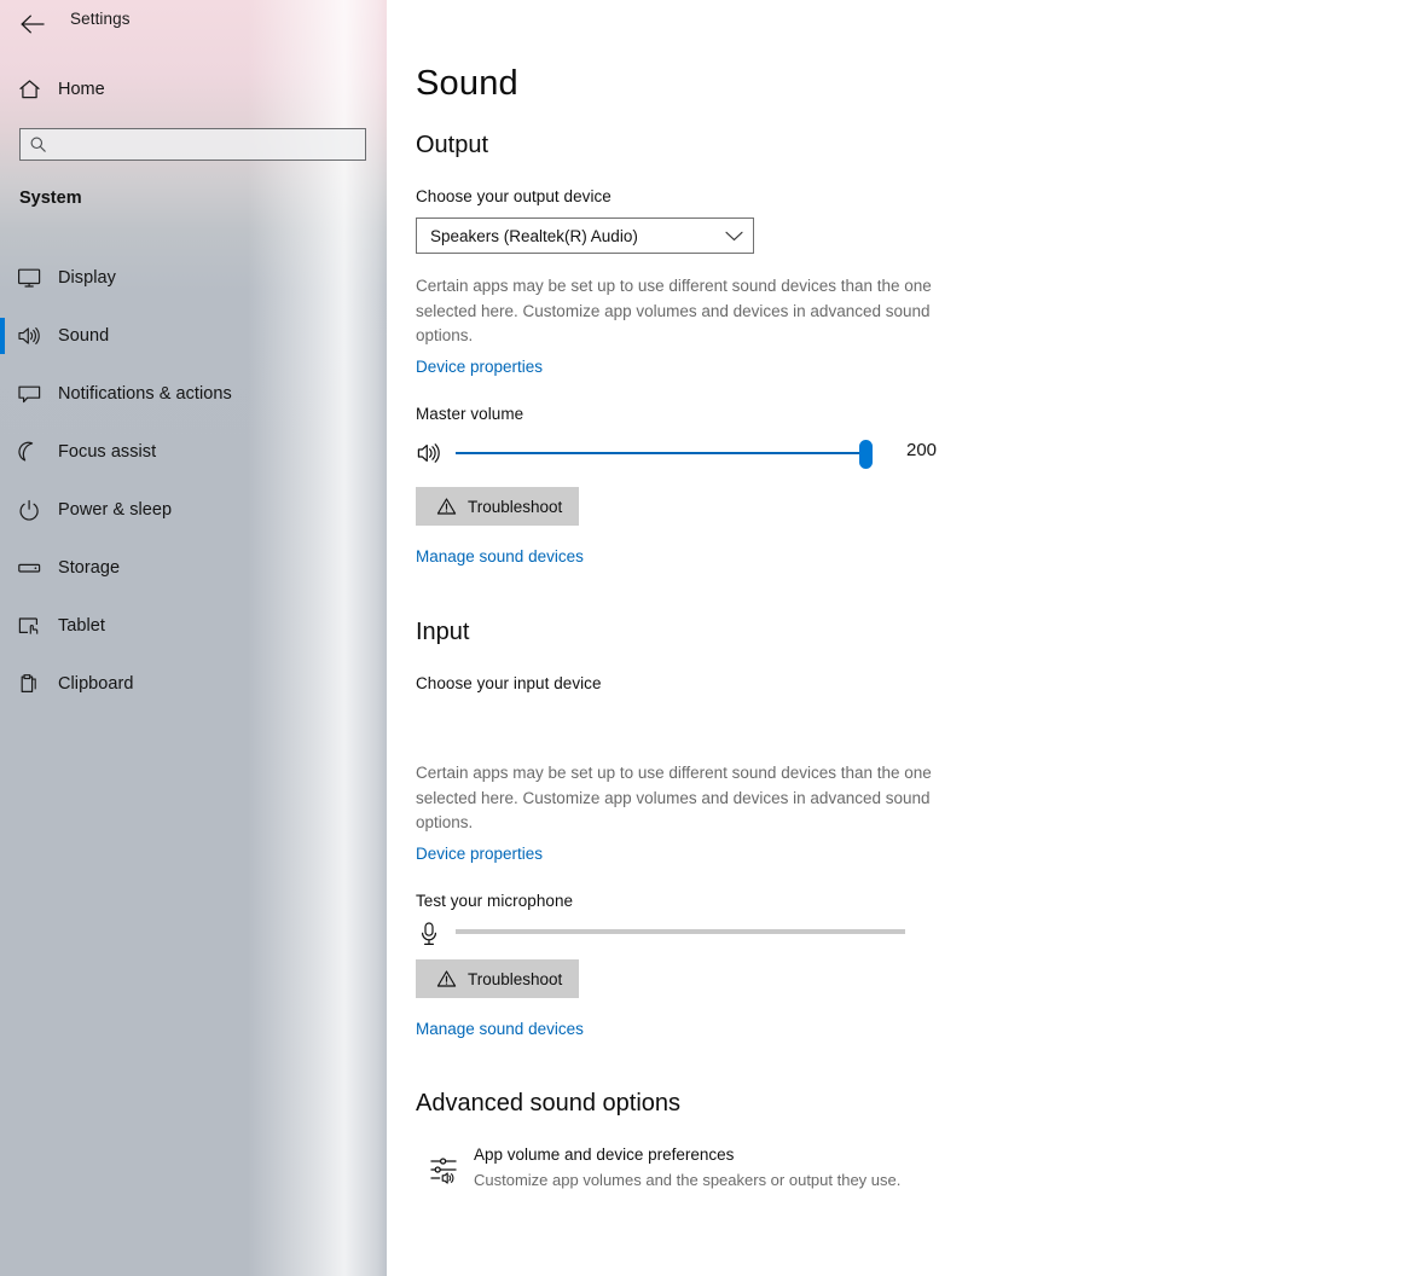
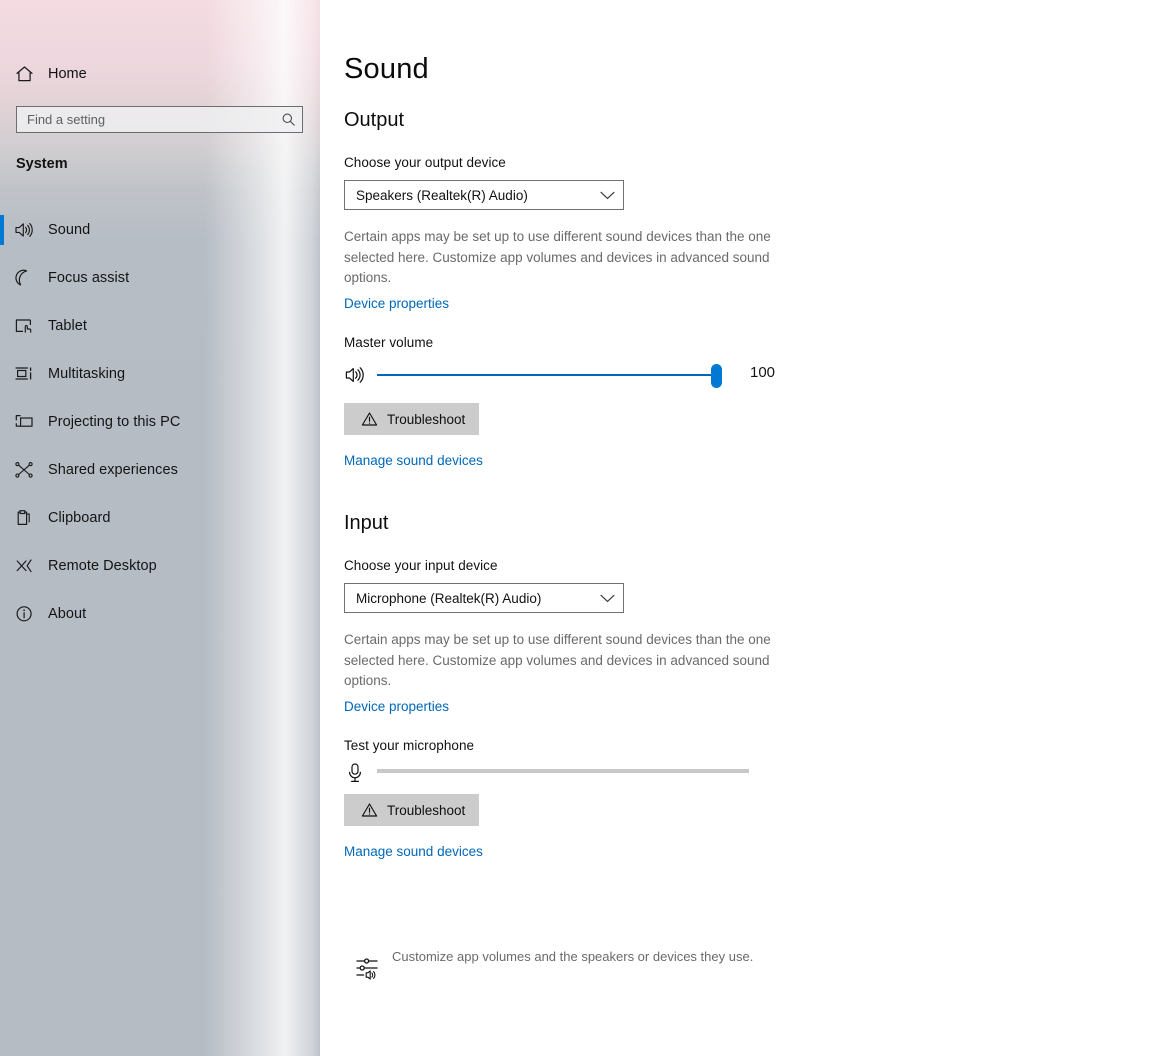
- Settings
  Home
+ Find a setting
  System
- Display
  Sound
- Notifications & actions
  Focus assist
- Power & sleep
- Storage
  Tablet
+ Multitasking
+ Projecting to this PC
+ Shared experiences
  Clipboard
+ Remote Desktop
+ About
  Sound
  Output
  Choose your output device
  Speakers (Realtek(R) Audio)
  Certain apps may be set up to use different sound devices than the one selected here. Customize app volumes and devices in advanced sound options.
  Device properties
  Master volume
- 200
+ 100
  Troubleshoot
  Manage sound devices
  Input
  Choose your input device
+ Microphone (Realtek(R) Audio)
  Certain apps may be set up to use different sound devices than the one selected here. Customize app volumes and devices in advanced sound options.
  Device properties
  Test your microphone
  Troubleshoot
  Manage sound devices
- Advanced sound options
- App volume and device preferences
- Customize app volumes and the speakers or output they use.
+ Customize app volumes and the speakers or devices they use.
